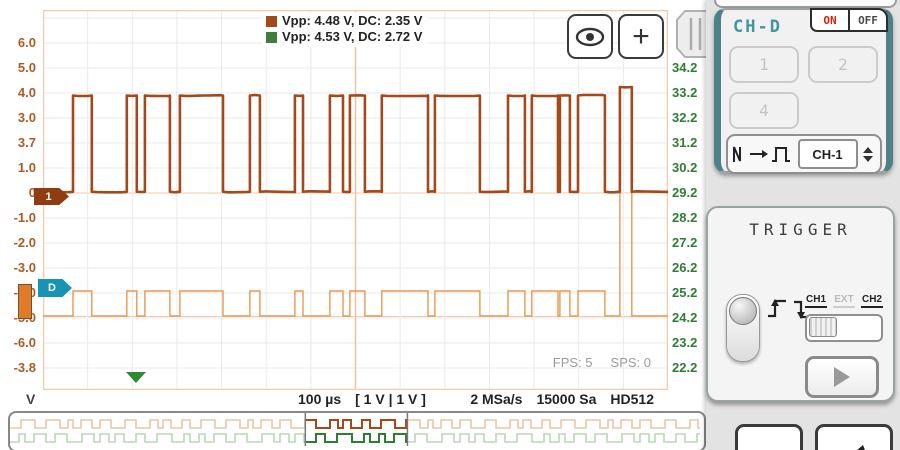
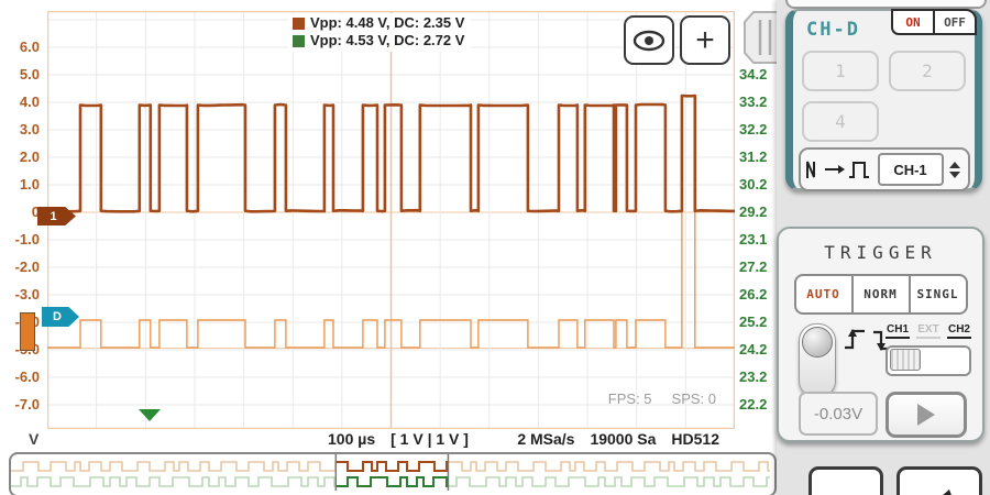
  6.0
  5.0
  4.0
  3.0
- 3.7
+ 2.0
  1.0
  0
  -1.0
  -2.0
  -3.0
  -6.0
- -3.8
+ -7.0
  34.2
  33.2
  32.2
  31.2
  30.2
  29.2
- 28.2
+ 23.1
  27.2
  26.2
  25.2
  24.2
  23.2
  22.2
  V
  Vpp: 4.48 V, DC: 2.35 V
  Vpp: 4.53 V, DC: 2.72 V
  +
  1
  D
  FPS: 5 SPS: 0
  100 µs [ 1 V | 1 V ]
- 2 MSa/s 15000 Sa HD512
+ 2 MSa/s 19000 Sa HD512
  CH-D
  ON
  OFF
  1
  2
  4
  CH-1
  TRIGGER
+ AUTO
+ NORM
+ SINGL
  CH1
  EXT
  CH2
+ -0.03V
